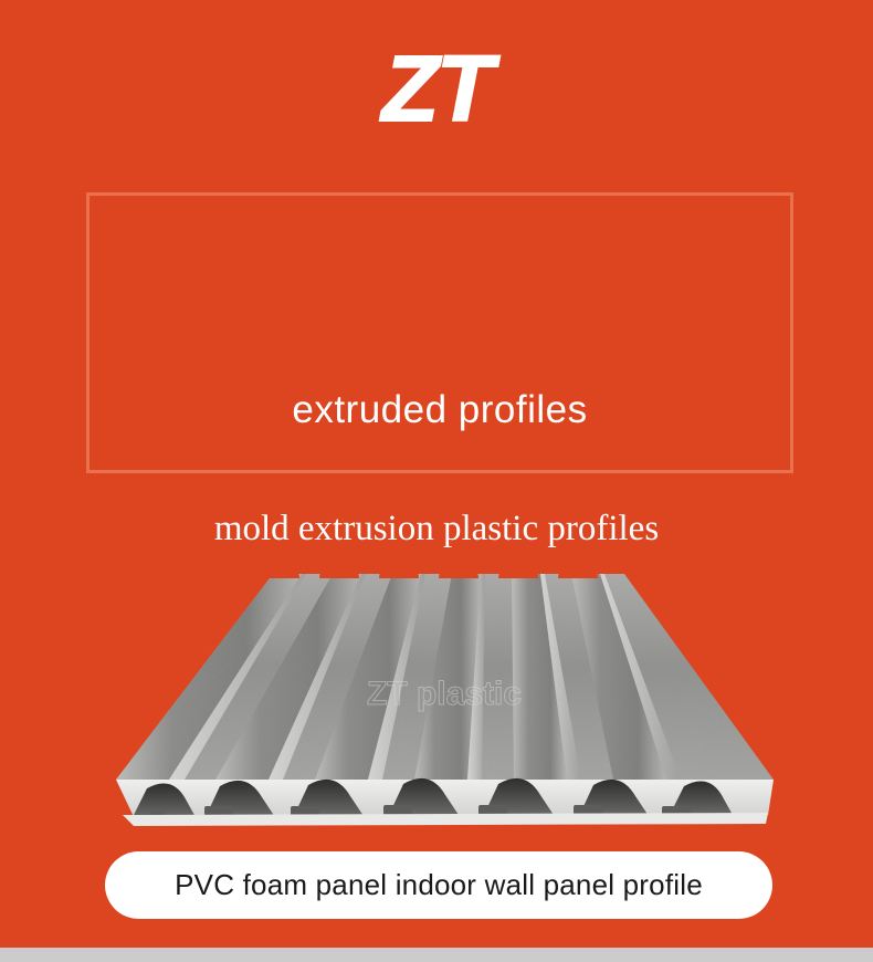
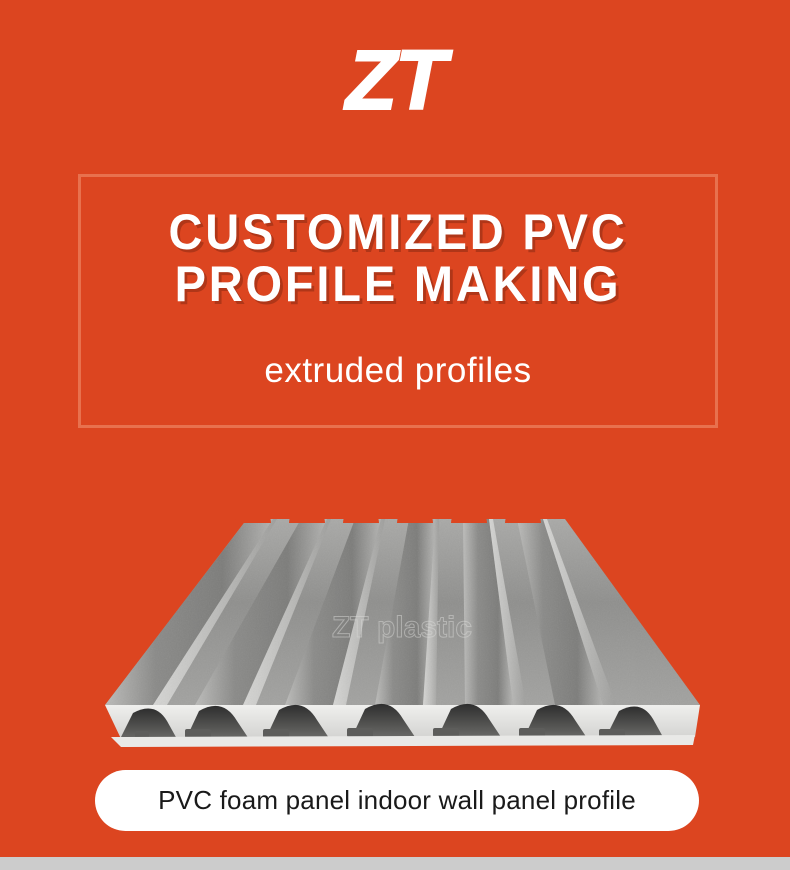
  ZT
+ CUSTOMIZED PVC
+ PROFILE MAKING
  extruded profiles
- mold extrusion plastic profiles
  ZT plastic
  PVC foam panel indoor wall panel profile
